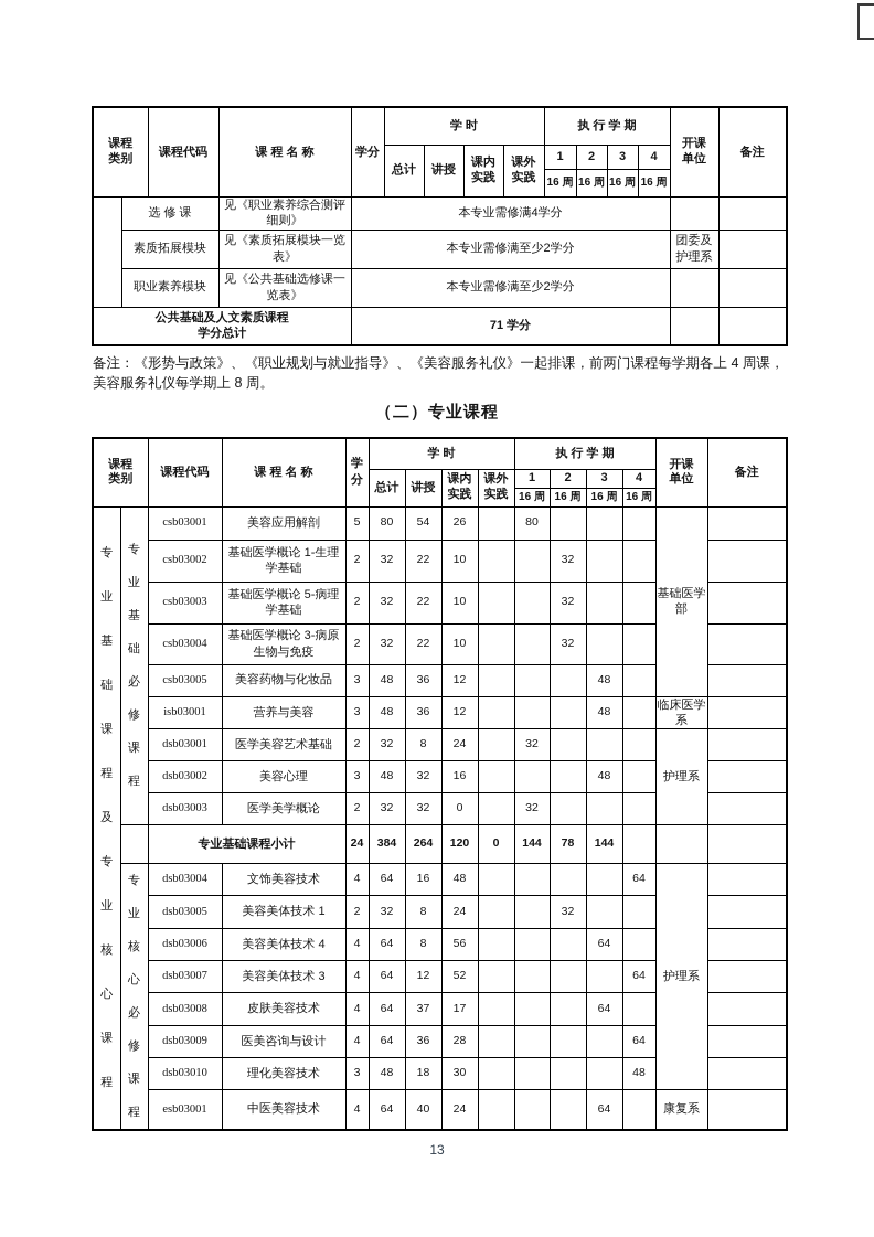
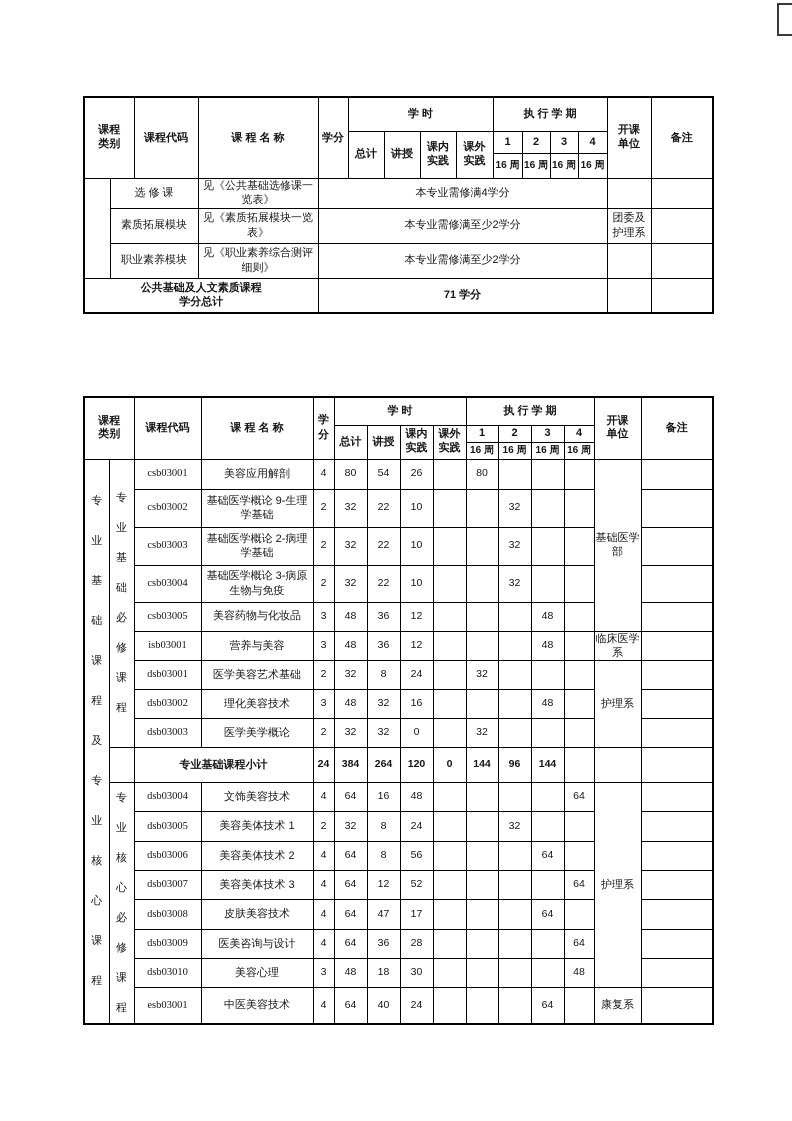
  课程类别	课程代码	课 程 名 称	学分	学 时	执 行 学 期	开课单位	备注
  总计	讲授	课内实践	课外实践	1	2	3	4
  16 周	16 周	16 周	16 周
- 	选 修 课	见《职业素养综合测评细则》	本专业需修满4学分
+ 	选 修 课	见《公共基础选修课一览表》	本专业需修满4学分
  素质拓展模块	见《素质拓展模块一览表》	本专业需修满至少2学分	团委及护理系
- 职业素养模块	见《公共基础选修课一览表》	本专业需修满至少2学分
+ 职业素养模块	见《职业素养综合测评细则》	本专业需修满至少2学分
  公共基础及人文素质课程 学分总计	71 学分
- 备注：《形势与政策》、《职业规划与就业指导》、《美容服务礼仪》一起排课，前两门课程每学期各上 4 周课，美容服务礼仪每学期上 8 周。
- （二）专业课程
  课程类别	课程代码	课 程 名 称	学分	学 时	执 行 学 期	开课单位	备注
  总计	讲授	课内实践	课外实践	1	2	3	4
  16 周	16 周	16 周	16 周
- 专业基础课程及专业核心课程	专业基础必修课程	csb03001	美容应用解剖	5	80	54	26		80				基础医学部
+ 专业基础课程及专业核心课程	专业基础必修课程	csb03001	美容应用解剖	4	80	54	26		80				基础医学部
- csb03002	基础医学概论 1-生理学基础	2	32	22	10			32
+ csb03002	基础医学概论 9-生理学基础	2	32	22	10			32
- csb03003	基础医学概论 5-病理学基础	2	32	22	10			32
+ csb03003	基础医学概论 2-病理学基础	2	32	22	10			32
  csb03004	基础医学概论 3-病原生物与免疫	2	32	22	10			32
  csb03005	美容药物与化妆品	3	48	36	12				48
  isb03001	营养与美容	3	48	36	12				48		临床医学系
  dsb03001	医学美容艺术基础	2	32	8	24		32				护理系
- dsb03002	美容心理	3	48	32	16				48
+ dsb03002	理化美容技术	3	48	32	16				48
  dsb03003	医学美学概论	2	32	32	0		32
- 	专业基础课程小计	24	384	264	120	0	144	78	144
+ 	专业基础课程小计	24	384	264	120	0	144	96	144
  专业核心必修课程	dsb03004	文饰美容技术	4	64	16	48					64	护理系
  dsb03005	美容美体技术 1	2	32	8	24			32
- dsb03006	美容美体技术 4	4	64	8	56				64
+ dsb03006	美容美体技术 2	4	64	8	56				64
  dsb03007	美容美体技术 3	4	64	12	52					64
- dsb03008	皮肤美容技术	4	64	37	17				64
+ dsb03008	皮肤美容技术	4	64	47	17				64
  dsb03009	医美咨询与设计	4	64	36	28					64
- dsb03010	理化美容技术	3	48	18	30					48
+ dsb03010	美容心理	3	48	18	30					48
  esb03001	中医美容技术	4	64	40	24				64		康复系
- 13
